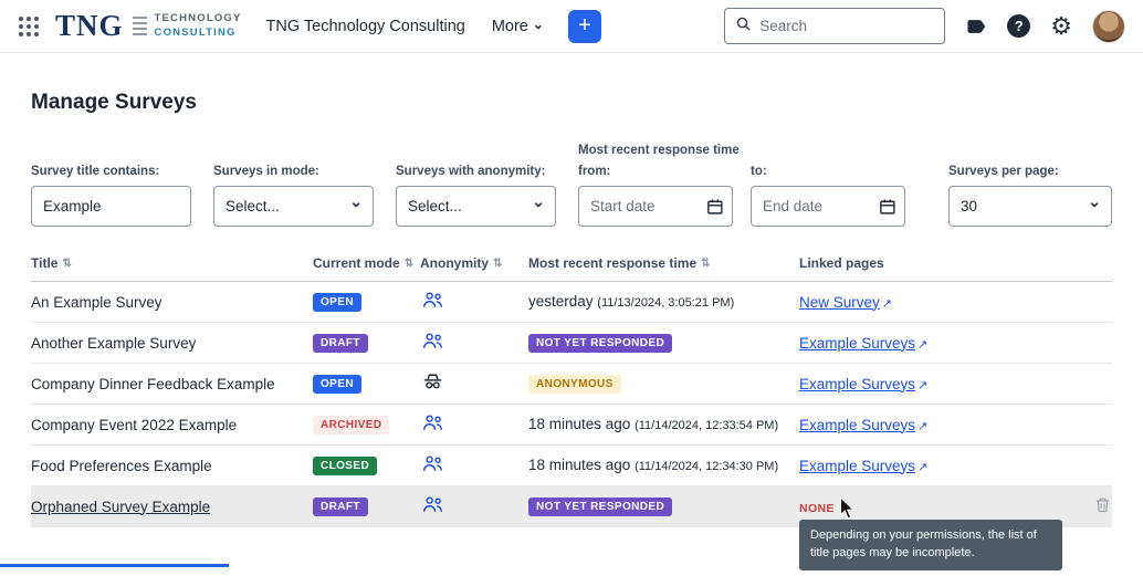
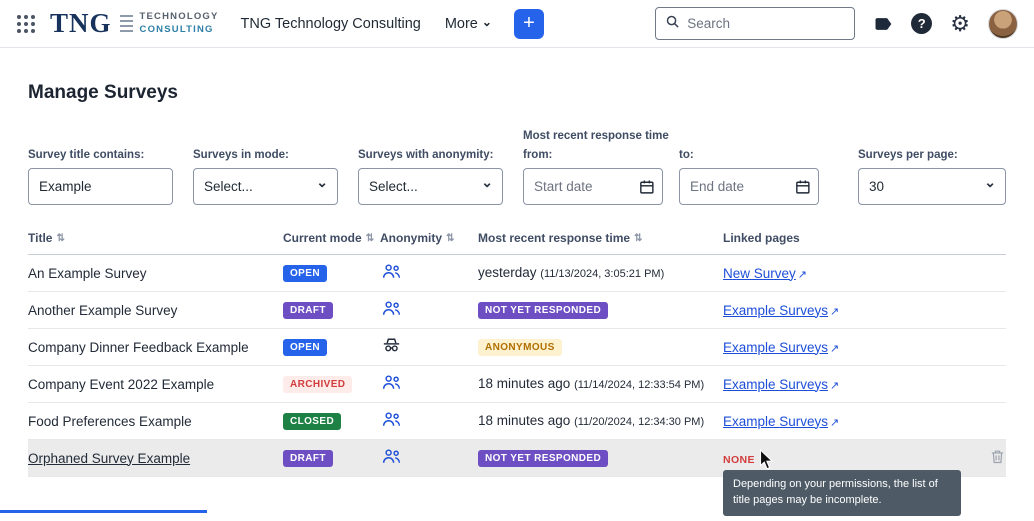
  TNG
  TECHNOLOGY
  CONSULTING
  TNG Technology Consulting
  More
  ⌄
  +
  Search
  ?
  ⚙
  Manage Surveys
  Survey title contains:
  Example
  Surveys in mode:
  Select...
  ⌄
  Surveys with anonymity:
  Select...
  ⌄
  Most recent response time
  from:
  Start date
  to:
  End date
  Surveys per page:
  30
  ⌄
  Title
  ⇅
  Current mode
  ⇅
  Anonymity
  ⇅
  Most recent response time
  ⇅
  Linked pages
  An Example Survey
  OPEN
  yesterday (11/13/2024, 3:05:21 PM)
  New Survey ↗
  Another Example Survey
  DRAFT
  NOT YET RESPONDED
  Example Surveys ↗
  Company Dinner Feedback Example
  OPEN
  ANONYMOUS
  Example Surveys ↗
  Company Event 2022 Example
  ARCHIVED
  18 minutes ago (11/14/2024, 12:33:54 PM)
  Example Surveys ↗
  Food Preferences Example
  CLOSED
- 18 minutes ago (11/14/2024, 12:34:30 PM)
+ 18 minutes ago (11/20/2024, 12:34:30 PM)
  Example Surveys ↗
  Orphaned Survey Example
  DRAFT
  NOT YET RESPONDED
  NONE
  Depending on your permissions, the list of title pages may be incomplete.
